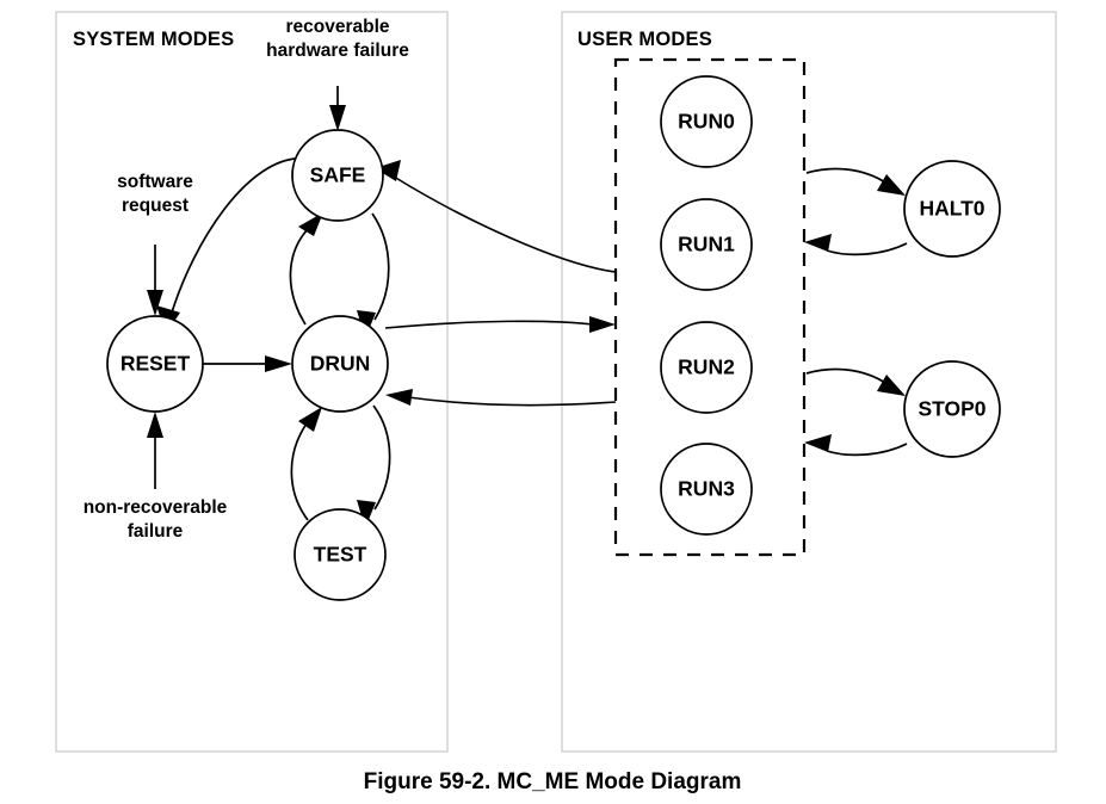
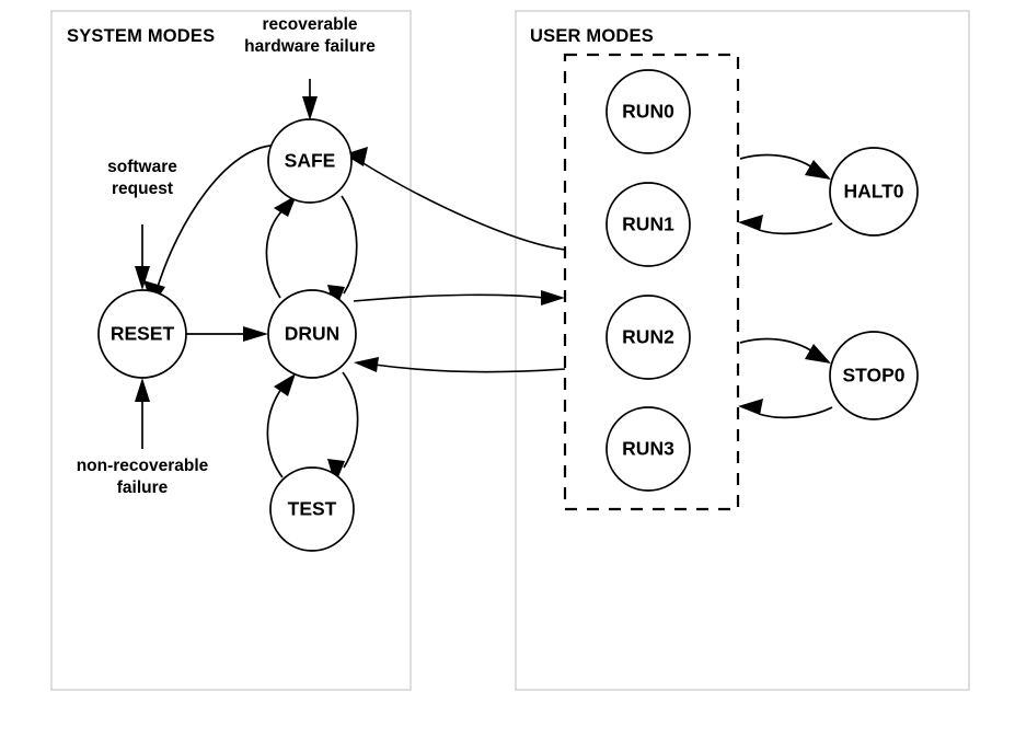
  SYSTEM MODES
  USER MODES
  SAFE
  RESET
  DRUN
  TEST
  RUN0
  RUN1
  RUN2
  RUN3
  HALT0
  STOP0
  recoverable
  hardware failure
  software
  request
  non-recoverable
  failure
- Figure 59-2. MC_ME Mode Diagram
